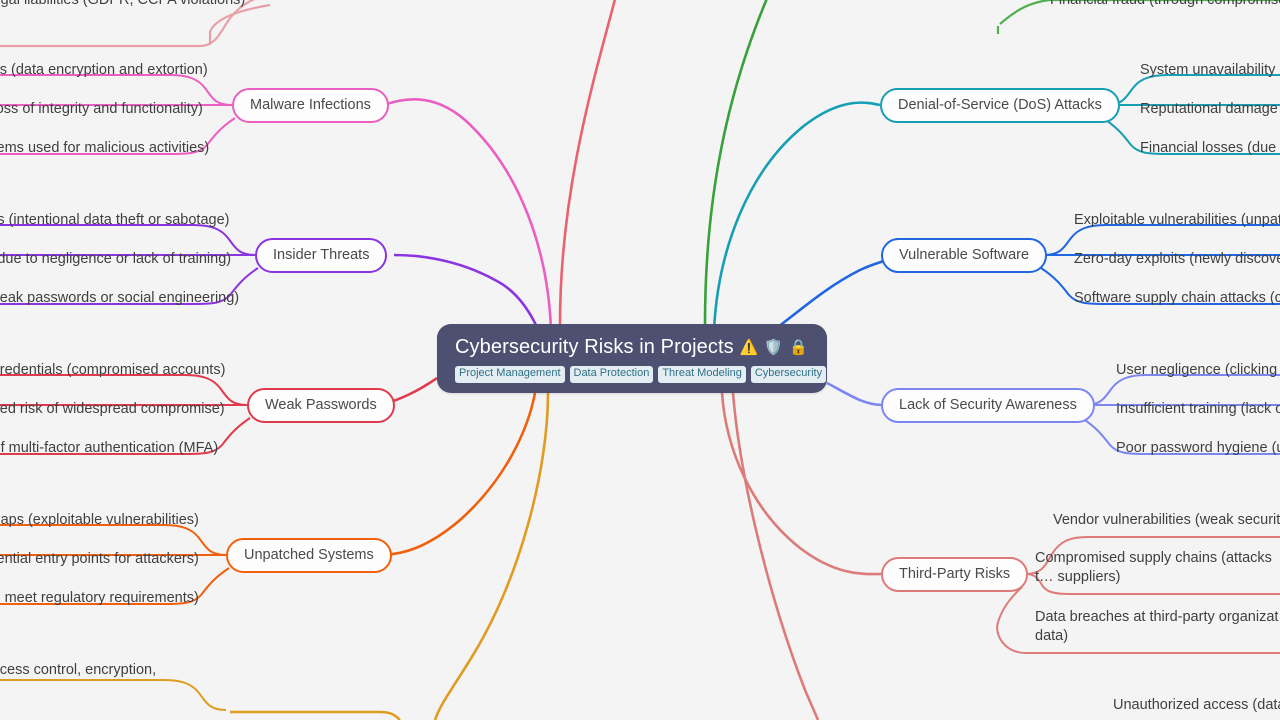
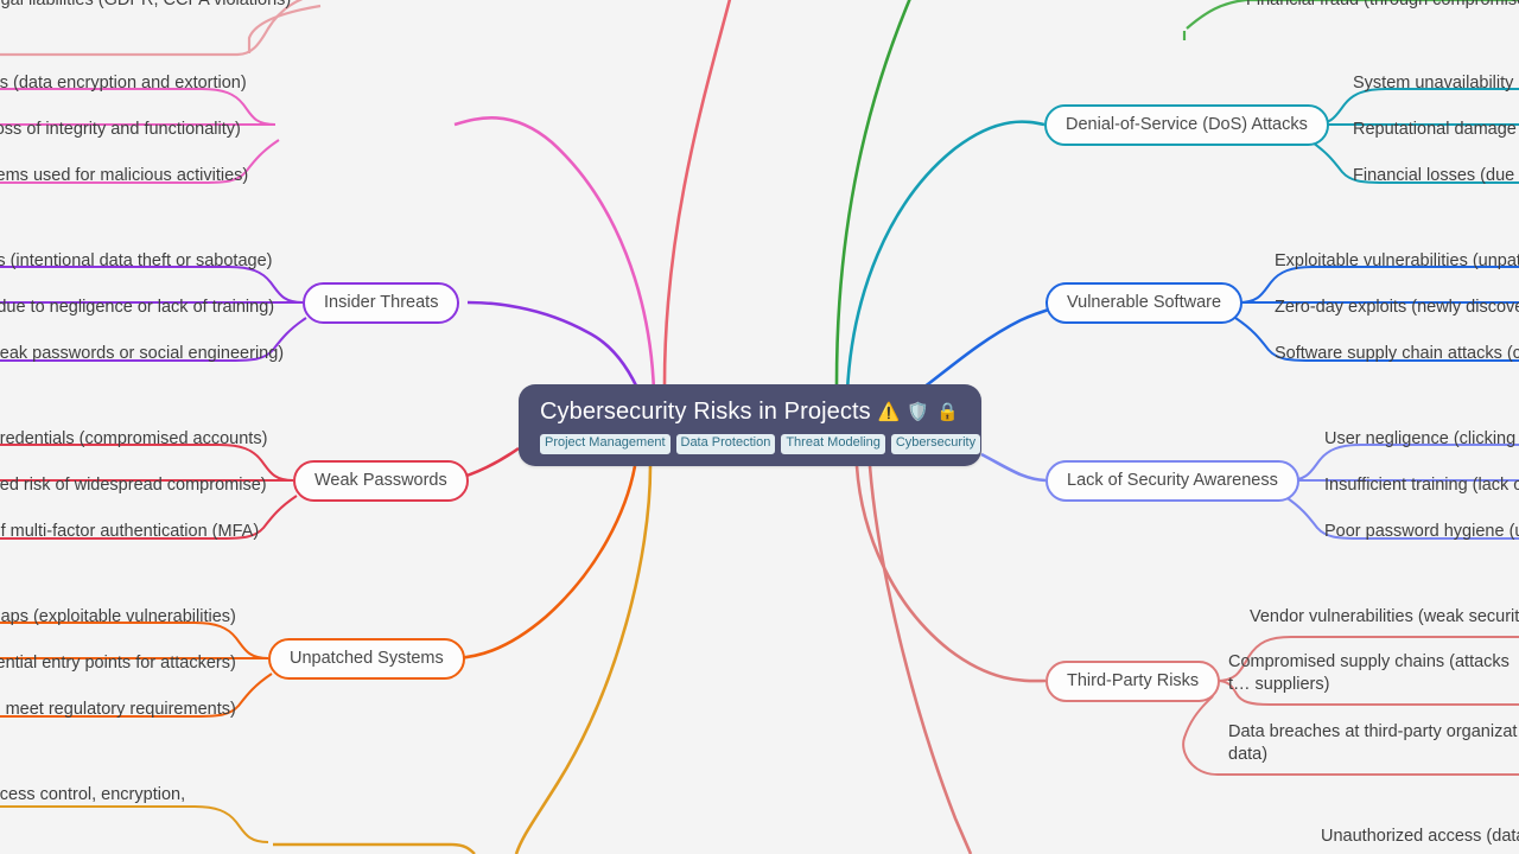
  Cybersecurity Risks in Projects
  ⚠️
  🛡️
  🔒
  Project Management
  Data Protection
  Threat Modeling
  Cybersecurity
  gal liabilities (GDPR, CCPA violations)
- Malware Infections
  s (data encryption and extortion)
  ss of integrity and functionality)
  ems used for malicious activities)
  Insider Threats
  s (intentional data theft or sabotage)
  due to negligence or lack of training)
  eak passwords or social engineering)
  Weak Passwords
  redentials (compromised accounts)
  ed risk of widespread compromise)
  f multi-factor authentication (MFA)
  Unpatched Systems
  aps (exploitable vulnerabilities)
  ential entry points for attackers)
  meet regulatory requirements)
  cess control, encryption,
  Financial fraud (through compromis
  Denial-of-Service (DoS) Attacks
  System unavailability
  Reputational damage
  Financial losses (due
  Vulnerable Software
  Exploitable vulnerabilities (unpa
  Zero-day exploits (newly discov
  Software supply chain attacks (c
  Lack of Security Awareness
  User negligence (clicking
  Insufficient training (lack o
  Poor password hygiene (
  Third-Party Risks
  Vendor vulnerabilities (weak securit
  Compromised supply chains (attacks t… suppliers)
  Data breaches at third-party organizat data)
  Unauthorized access (dat
